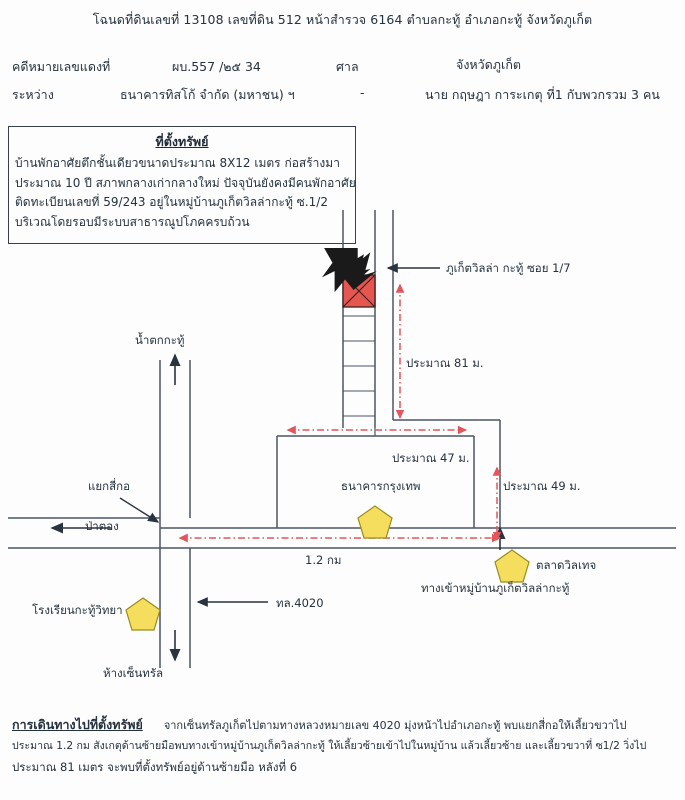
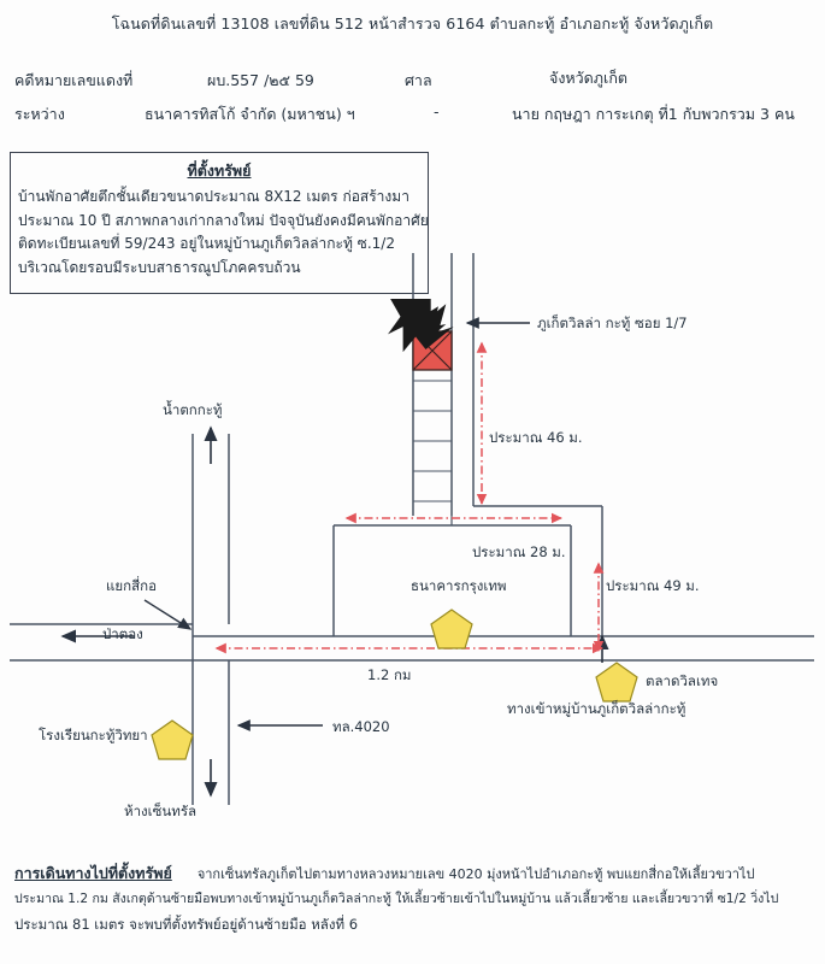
  โฉนดที่ดินเลขที่ 13108 เลขที่ดิน 512 หน้าสำรวจ 6164 ตำบลกะทู้ อำเภอกะทู้ จังหวัดภูเก็ต
  คดีหมายเลขแดงที่
- ผบ.557 /๒๕ 34
+ ผบ.557 /๒๕ 59
  ศาล
  จังหวัดภูเก็ต
  ระหว่าง
  ธนาคารทิสโก้ จำกัด (มหาชน) ฯ
  -
  นาย กฤษฎา การะเกตุ ที่1 กับพวกรวม 3 คน
  ที่ตั้งทรัพย์
  บ้านพักอาศัยตึกชั้นเดียวขนาดประมาณ 8X12 เมตร ก่อสร้างมา
  ประมาณ 10 ปี สภาพกลางเก่ากลางใหม่ ปัจจุบันยังคงมีคนพักอาศั
  ติดทะเบียนเลขที่ 59/243 อยู่ในหมู่บ้านภูเก็ตวิลล่ากะทู้ ซ.1/2
  บริเวณโดยรอบมีระบบสาธารณูปโภคครบถ้วน
  ภูเก็ตวิลล่า กะทู้ ซอย 1/7
- ประมาณ 81 ม.
+ ประมาณ 46 ม.
- ประมาณ 47 ม.
+ ประมาณ 28 ม.
  ประมาณ 49 ม.
  1.2 กม
  น้ำตกกะทู้
  แยกสี่กอ
  ป่าตอง
  ธนาคารกรุงเทพ
  ตลาดวิลเทจ
  ทางเข้าหมู่บ้านภูเก็ตวิลล่ากะทู้
  โรงเรียนกะทู้วิทยา
  ทล.4020
  ห้างเซ็นทรัล
  การเดินทางไปที่ตั้งทรัพย์ จากเซ็นทรัลภูเก็ตไปตามทางหลวงหมายเลข 4020 มุ่งหน้าไปอำเภอกะทู้ พบแยกสี่กอให้เลี้ยวขวาไป
  ประมาณ 1.2 กม สังเกตุด้านซ้ายมือพบทางเข้าหมู่บ้านภูเก็ตวิลล่ากะทู้ ให้เลี้ยวซ้ายเข้าไปในหมู่บ้าน แล้วเลี้ยวซ้าย และเลี้ยวขวาที่ ซ1/2 วิ่งไป
  ประมาณ 81 เมตร จะพบที่ตั้งทรัพย์อยู่ด้านซ้ายมือ หลังที่ 6
